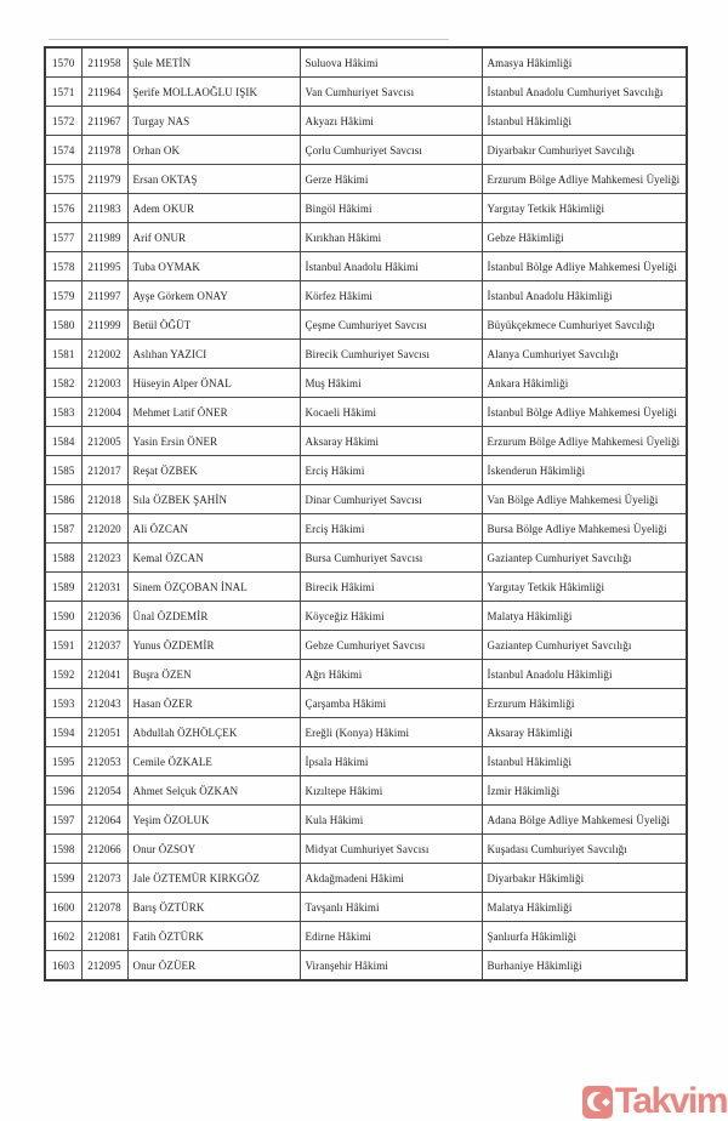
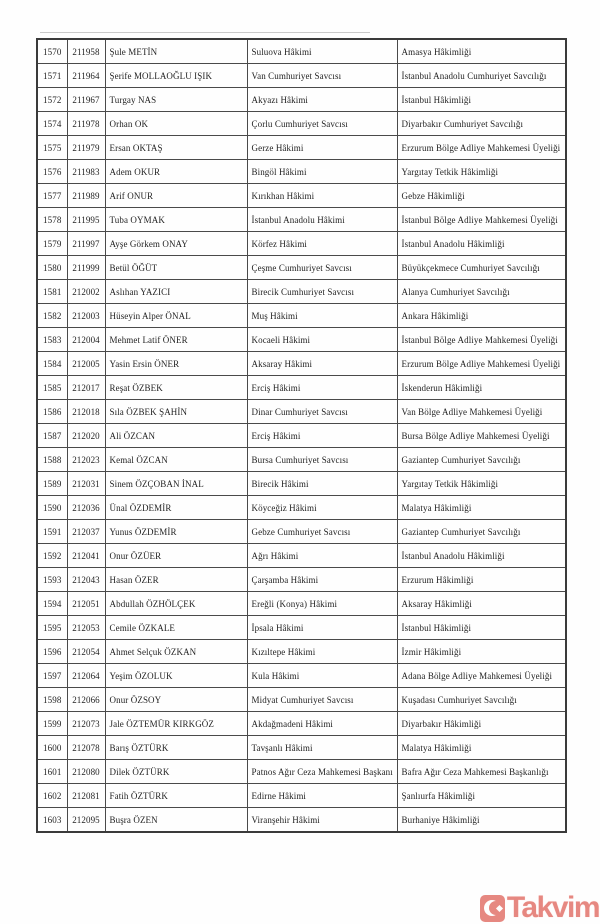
  1570	211958	Şule METİN	Suluova Hâkimi	Amasya Hâkimliği
  1571	211964	Şerife MOLLAOĞLU IŞIK	Van Cumhuriyet Savcısı	İstanbul Anadolu Cumhuriyet Savcılığı
  1572	211967	Turgay NAS	Akyazı Hâkimi	İstanbul Hâkimliği
  1574	211978	Orhan OK	Çorlu Cumhuriyet Savcısı	Diyarbakır Cumhuriyet Savcılığı
  1575	211979	Ersan OKTAŞ	Gerze Hâkimi	Erzurum Bölge Adliye Mahkemesi Üyeliği
  1576	211983	Adem OKUR	Bingöl Hâkimi	Yargıtay Tetkik Hâkimliği
  1577	211989	Arif ONUR	Kırıkhan Hâkimi	Gebze Hâkimliği
  1578	211995	Tuba OYMAK	İstanbul Anadolu Hâkimi	İstanbul Bölge Adliye Mahkemesi Üyeliği
  1579	211997	Ayşe Görkem ONAY	Körfez Hâkimi	İstanbul Anadolu Hâkimliği
  1580	211999	Betül ÖĞÜT	Çeşme Cumhuriyet Savcısı	Büyükçekmece Cumhuriyet Savcılığı
  1581	212002	Aslıhan YAZICI	Birecik Cumhuriyet Savcısı	Alanya Cumhuriyet Savcılığı
  1582	212003	Hüseyin Alper ÖNAL	Muş Hâkimi	Ankara Hâkimliği
  1583	212004	Mehmet Latif ÖNER	Kocaeli Hâkimi	İstanbul Bölge Adliye Mahkemesi Üyeliği
  1584	212005	Yasin Ersin ÖNER	Aksaray Hâkimi	Erzurum Bölge Adliye Mahkemesi Üyeliği
  1585	212017	Reşat ÖZBEK	Erciş Hâkimi	İskenderun Hâkimliği
  1586	212018	Sıla ÖZBEK ŞAHİN	Dinar Cumhuriyet Savcısı	Van Bölge Adliye Mahkemesi Üyeliği
  1587	212020	Ali ÖZCAN	Erciş Hâkimi	Bursa Bölge Adliye Mahkemesi Üyeliği
  1588	212023	Kemal ÖZCAN	Bursa Cumhuriyet Savcısı	Gaziantep Cumhuriyet Savcılığı
  1589	212031	Sinem ÖZÇOBAN İNAL	Birecik Hâkimi	Yargıtay Tetkik Hâkimliği
  1590	212036	Ünal ÖZDEMİR	Köyceğiz Hâkimi	Malatya Hâkimliği
  1591	212037	Yunus ÖZDEMİR	Gebze Cumhuriyet Savcısı	Gaziantep Cumhuriyet Savcılığı
- 1592	212041	Buşra ÖZEN	Ağrı Hâkimi	İstanbul Anadolu Hâkimliği
+ 1592	212041	Onur ÖZÜER	Ağrı Hâkimi	İstanbul Anadolu Hâkimliği
  1593	212043	Hasan ÖZER	Çarşamba Hâkimi	Erzurum Hâkimliği
  1594	212051	Abdullah ÖZHÖLÇEK	Ereğli (Konya) Hâkimi	Aksaray Hâkimliği
  1595	212053	Cemile ÖZKALE	İpsala Hâkimi	İstanbul Hâkimliği
  1596	212054	Ahmet Selçuk ÖZKAN	Kızıltepe Hâkimi	İzmir Hâkimliği
  1597	212064	Yeşim ÖZOLUK	Kula Hâkimi	Adana Bölge Adliye Mahkemesi Üyeliği
  1598	212066	Onur ÖZSOY	Midyat Cumhuriyet Savcısı	Kuşadası Cumhuriyet Savcılığı
  1599	212073	Jale ÖZTEMÜR KIRKGÖZ	Akdağmadeni Hâkimi	Diyarbakır Hâkimliği
  1600	212078	Barış ÖZTÜRK	Tavşanlı Hâkimi	Malatya Hâkimliği
+ 1601	212080	Dilek ÖZTÜRK	Patnos Ağır Ceza Mahkemesi Başkanı	Bafra Ağır Ceza Mahkemesi Başkanlığı
  1602	212081	Fatih ÖZTÜRK	Edirne Hâkimi	Şanlıurfa Hâkimliği
- 1603	212095	Onur ÖZÜER	Viranşehir Hâkimi	Burhaniye Hâkimliği
+ 1603	212095	Buşra ÖZEN	Viranşehir Hâkimi	Burhaniye Hâkimliği
  Takvim
